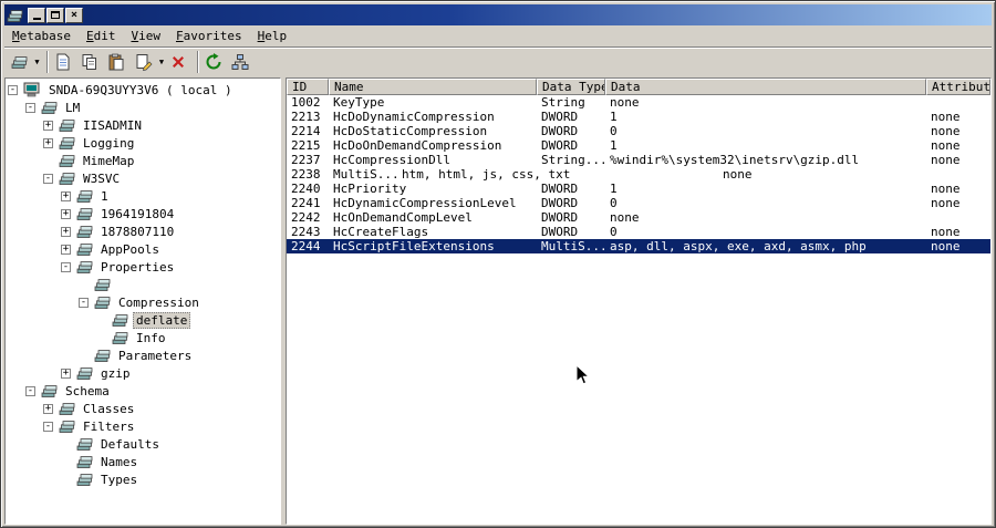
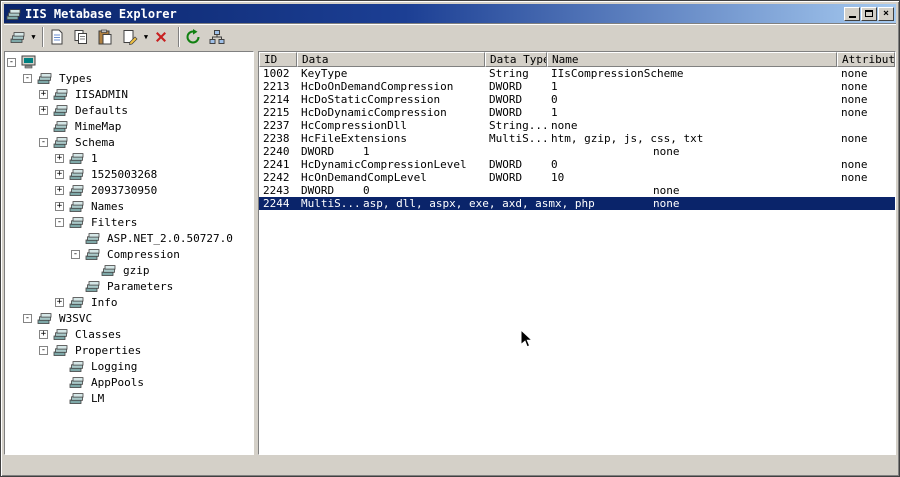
+ IIS Metabase Explorer
  ×
- Metabase
- Edit
- View
- Favorites
- Help
  ▼
  ▼
  -
- SNDA-69Q3UYY3V6 ( local )
  -
- LM
+ Types
  +
  IISADMIN
  +
- Logging
+ Defaults
  MimeMap
  -
- W3SVC
+ Schema
  +
  1
  +
- 1964191804
+ 1525003268
  +
- 1878807110
+ 2093730950
  +
- AppPools
+ Names
  -
- Properties
+ Filters
+ ASP.NET_2.0.50727.0
  -
  Compression
- deflate
- Info
+ gzip
  Parameters
  +
- gzip
+ Info
  -
- Schema
+ W3SVC
  +
  Classes
  -
- Filters
+ Properties
- Defaults
+ Logging
- Names
+ AppPools
- Types
+ LM
  ID
- Name
+ Data
  Data Typ
- Data
+ Name
  Attribut
  1002
  KeyType
  String
+ IIsCompressionScheme
  none
  2213
- HcDoDynamicCompression
+ HcDoOnDemandCompression
  DWORD
  1
  none
  2214
  HcDoStaticCompression
  DWORD
  0
  none
  2215
- HcDoOnDemandCompression
+ HcDoDynamicCompression
  DWORD
  1
  none
  2237
  HcCompressionDll
  String...
- %windir%\system32\inetsrv\gzip.dll
  none
  2238
+ HcFileExtensions
  MultiS...
- htm, html, js, css, txt
+ htm, gzip, js, css, txt
  none
  2240
- HcPriority
  DWORD
  1
  none
  2241
  HcDynamicCompressionLevel
  DWORD
  0
  none
  2242
  HcOnDemandCompLevel
  DWORD
+ 10
  none
  2243
- HcCreateFlags
  DWORD
  0
  none
  2244
- HcScriptFileExtensions
  MultiS...
  asp, dll, aspx, exe, axd, asmx, php
  none
